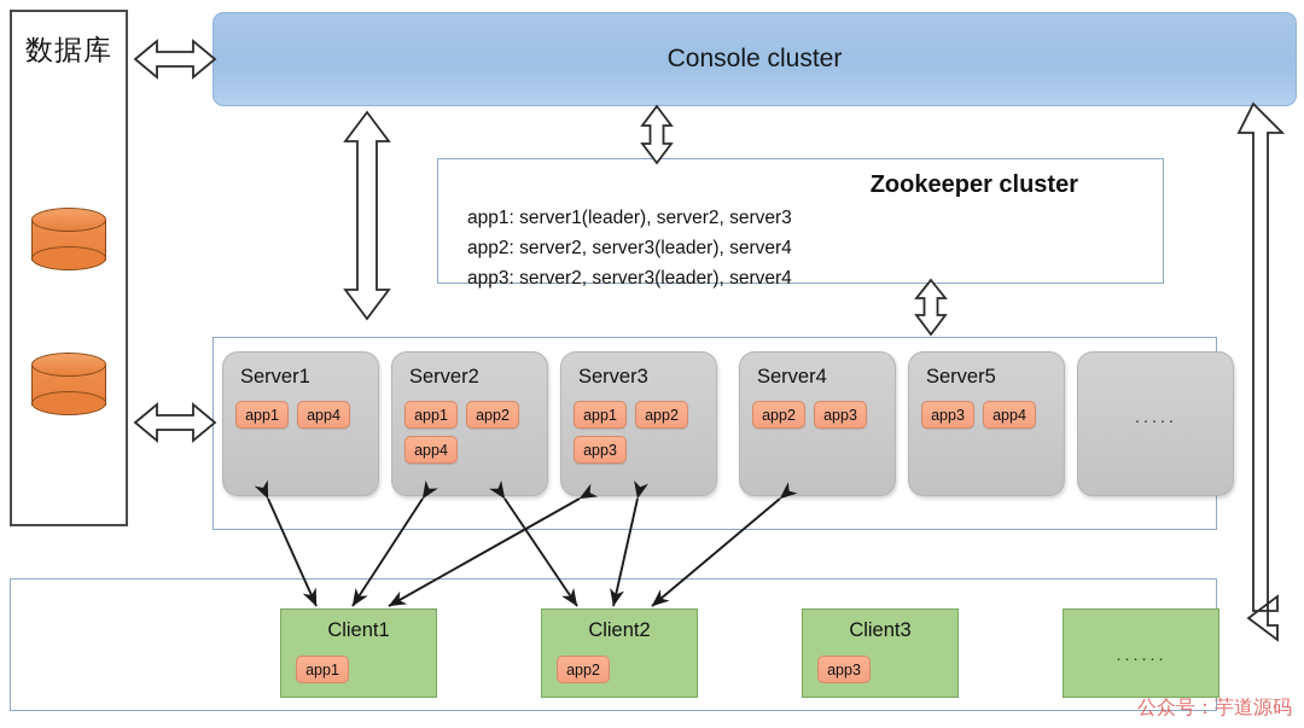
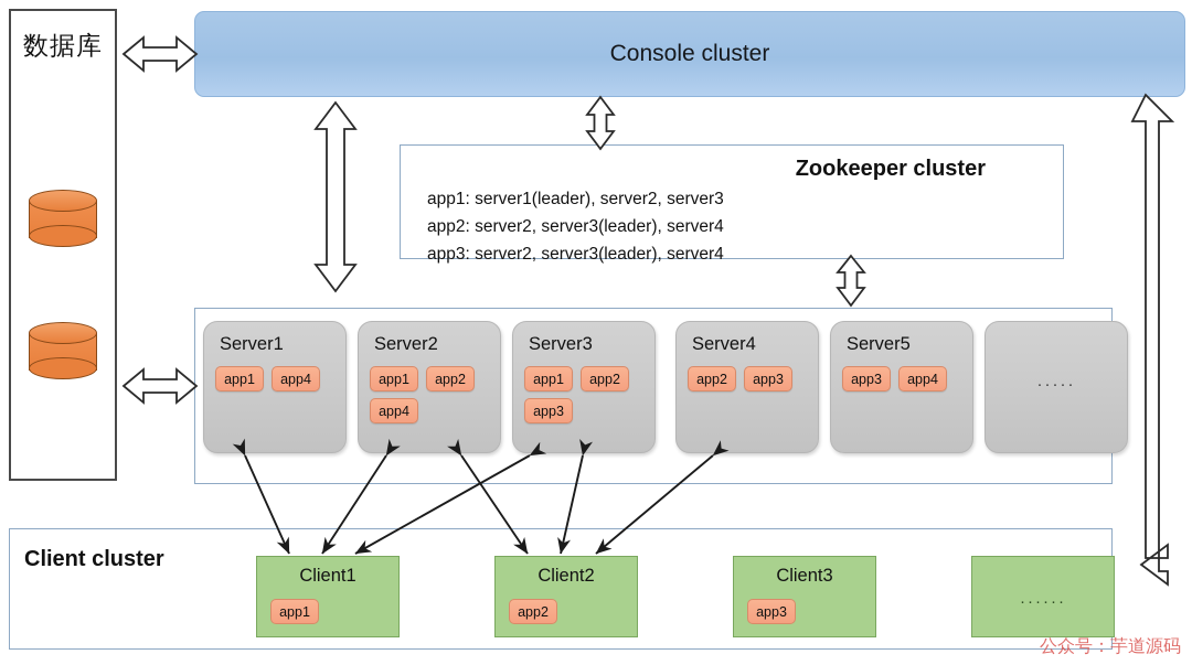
  数据库
  Console cluster
  Zookeeper cluster
  app1: server1(leader), server2, server3
  app2: server2, server3(leader), server4
  app3: server2, server3(leader), server4
  Server1
  app1
  app4
  Server2
  app1
  app2
  app4
  Server3
  app1
  app2
  app3
  Server4
  app2
  app3
  Server5
  app3
  app4
  ·····
+ Client cluster
  Client1
  app1
  Client2
  app2
  Client3
  app3
  ······
  公众号：芋道源码
